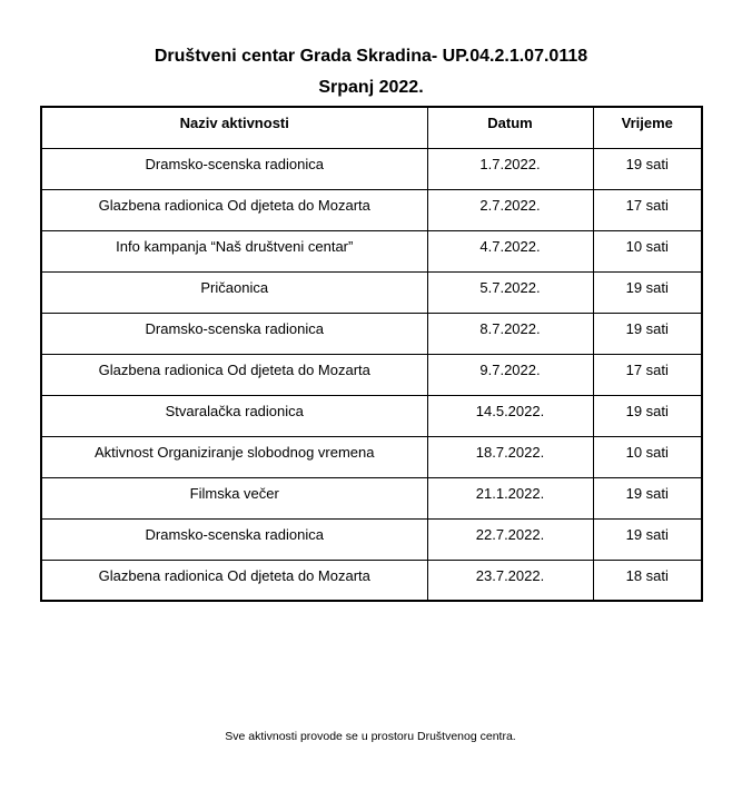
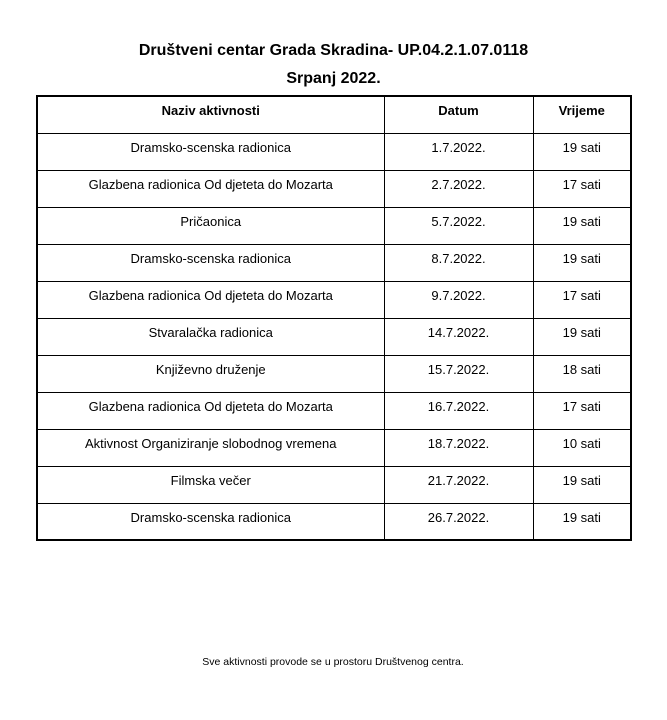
  Društveni centar Grada Skradina- UP.04.2.1.07.0118
  Srpanj 2022.
  Naziv aktivnosti	Datum	Vrijeme
  Dramsko-scenska radionica	1.7.2022.	19 sati
  Glazbena radionica Od djeteta do Mozarta	2.7.2022.	17 sati
- Info kampanja “Naš društveni centar”	4.7.2022.	10 sati
  Pričaonica	5.7.2022.	19 sati
  Dramsko-scenska radionica	8.7.2022.	19 sati
  Glazbena radionica Od djeteta do Mozarta	9.7.2022.	17 sati
- Stvaralačka radionica	14.5.2022.	19 sati
+ Stvaralačka radionica	14.7.2022.	19 sati
+ Književno druženje	15.7.2022.	18 sati
+ Glazbena radionica Od djeteta do Mozarta	16.7.2022.	17 sati
  Aktivnost Organiziranje slobodnog vremena	18.7.2022.	10 sati
- Filmska večer	21.1.2022.	19 sati
+ Filmska večer	21.7.2022.	19 sati
- Dramsko-scenska radionica	22.7.2022.	19 sati
+ Dramsko-scenska radionica	26.7.2022.	19 sati
- Glazbena radionica Od djeteta do Mozarta	23.7.2022.	18 sati
  Sve aktivnosti provode se u prostoru Društvenog centra.
